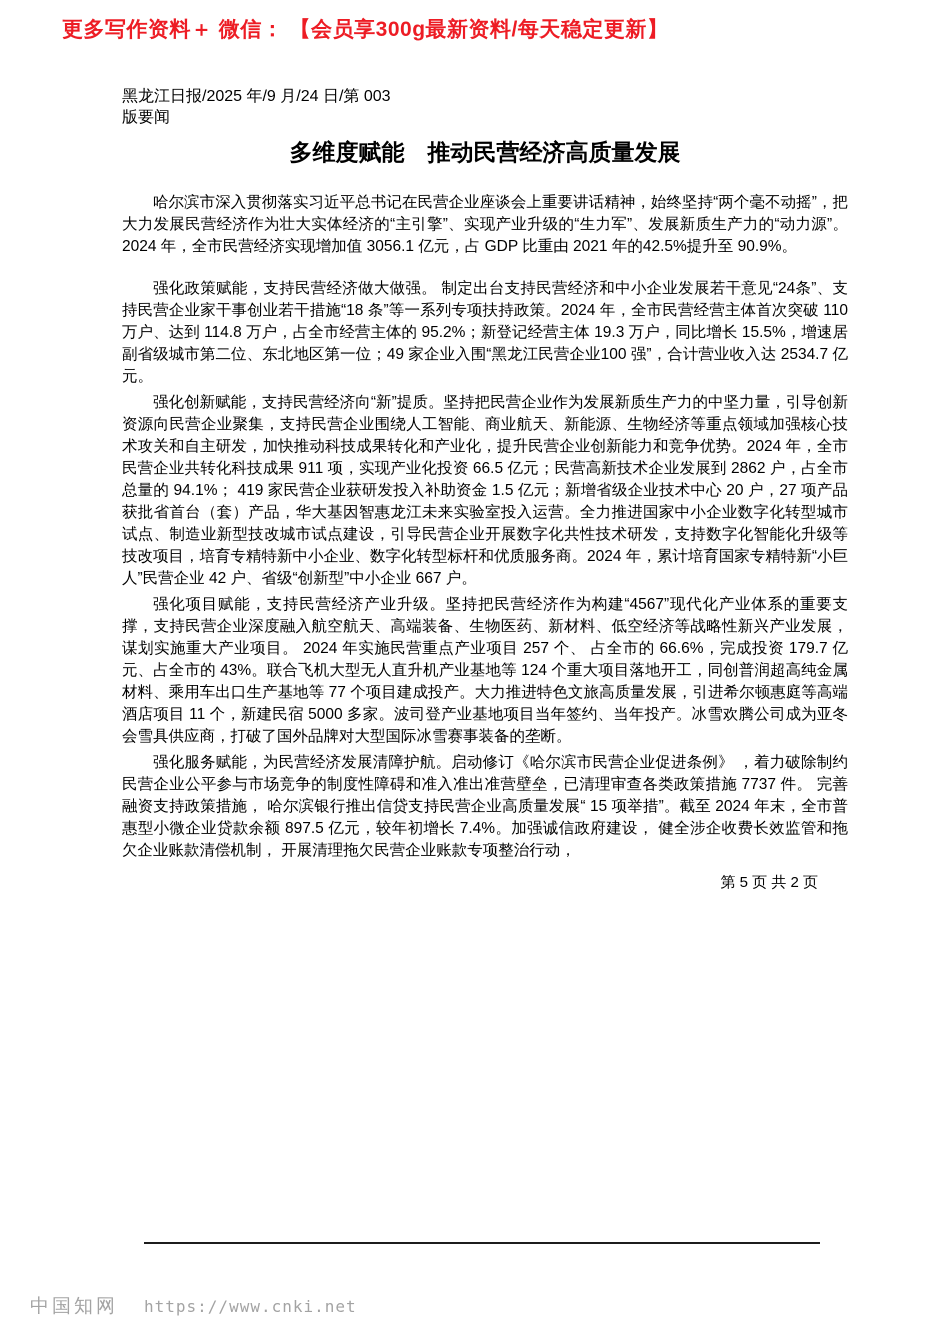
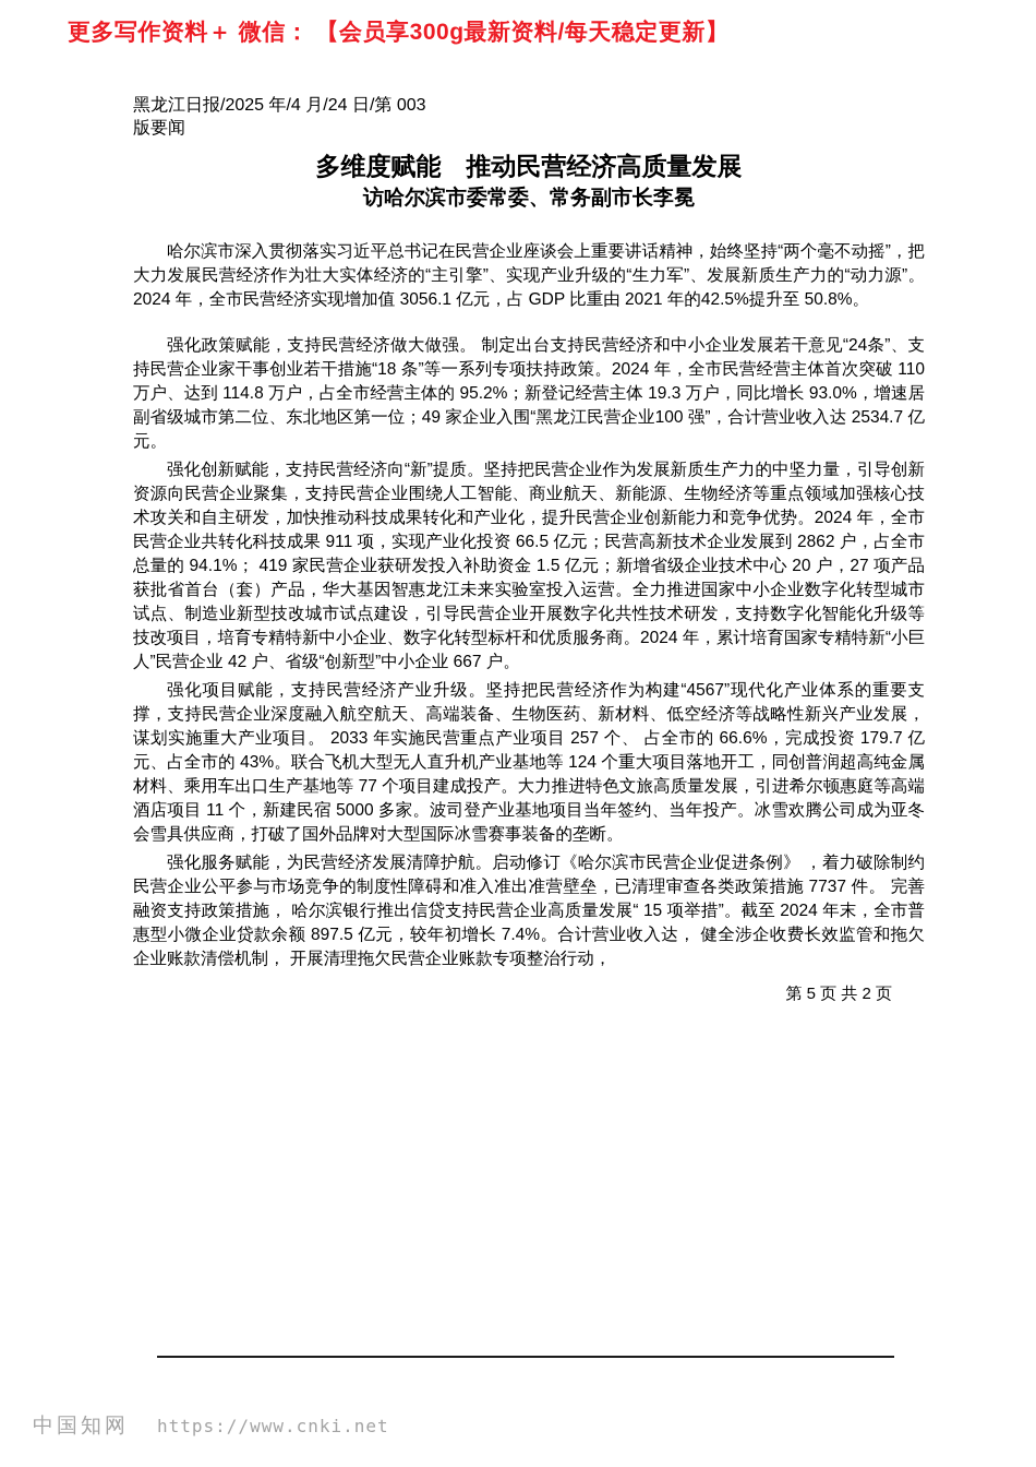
  更多写作资料＋ 微信： 【会员享300g最新资料/每天稳定更新】
- 黑龙江日报/2025 年/9 月/24 日/第 003
+ 黑龙江日报/2025 年/4 月/24 日/第 003
  版要闻
  多维度赋能 推动民营经济高质量发展
+ 访哈尔滨市委常委、常务副市长李冕
- 哈尔滨市深入贯彻落实习近平总书记在民营企业座谈会上重要讲话精神，始终坚持“两个毫不动摇”，把大力发展民营经济作为壮大实体经济的“主引擎”、实现产业升级的“生力军”、发展新质生产力的“动力源”。 2024 年，全市民营经济实现增加值 3056.1 亿元，占 GDP 比重由 2021 年的42.5%提升至 90.9%。
+ 哈尔滨市深入贯彻落实习近平总书记在民营企业座谈会上重要讲话精神，始终坚持“两个毫不动摇”，把大力发展民营经济作为壮大实体经济的“主引擎”、实现产业升级的“生力军”、发展新质生产力的“动力源”。 2024 年，全市民营经济实现增加值 3056.1 亿元，占 GDP 比重由 2021 年的42.5%提升至 50.8%。
- 强化政策赋能，支持民营经济做大做强。 制定出台支持民营经济和中小企业发展若干意见“24条”、支持民营企业家干事创业若干措施“18 条”等一系列专项扶持政策。2024 年，全市民营经营主体首次突破 110 万户、达到 114.8 万户，占全市经营主体的 95.2%；新登记经营主体 19.3 万户，同比增长 15.5%，增速居副省级城市第二位、东北地区第一位；49 家企业入围“黑龙江民营企业100 强”，合计营业收入达 2534.7 亿元。
+ 强化政策赋能，支持民营经济做大做强。 制定出台支持民营经济和中小企业发展若干意见“24条”、支持民营企业家干事创业若干措施“18 条”等一系列专项扶持政策。2024 年，全市民营经营主体首次突破 110 万户、达到 114.8 万户，占全市经营主体的 95.2%；新登记经营主体 19.3 万户，同比增长 93.0%，增速居副省级城市第二位、东北地区第一位；49 家企业入围“黑龙江民营企业100 强”，合计营业收入达 2534.7 亿元。
  强化创新赋能，支持民营经济向“新”提质。坚持把民营企业作为发展新质生产力的中坚力量，引导创新资源向民营企业聚集，支持民营企业围绕人工智能、商业航天、新能源、生物经济等重点领域加强核心技术攻关和自主研发，加快推动科技成果转化和产业化，提升民营企业创新能力和竞争优势。2024 年，全市民营企业共转化科技成果 911 项，实现产业化投资 66.5 亿元；民营高新技术企业发展到 2862 户，占全市总量的 94.1%； 419 家民营企业获研发投入补助资金 1.5 亿元；新增省级企业技术中心 20 户，27 项产品获批省首台（套）产品，华大基因智惠龙江未来实验室投入运营。全力推进国家中小企业数字化转型城市试点、制造业新型技改城市试点建设，引导民营企业开展数字化共性技术研发，支持数字化智能化升级等技改项目，培育专精特新中小企业、数字化转型标杆和优质服务商。2024 年，累计培育国家专精特新“小巨人”民营企业 42 户、省级“创新型”中小企业 667 户。
- 强化项目赋能，支持民营经济产业升级。坚持把民营经济作为构建“4567”现代化产业体系的重要支撑，支持民营企业深度融入航空航天、高端装备、生物医药、新材料、低空经济等战略性新兴产业发展，谋划实施重大产业项目。 2024 年实施民营重点产业项目 257 个、 占全市的 66.6%，完成投资 179.7 亿元、占全市的 43%。联合飞机大型无人直升机产业基地等 124 个重大项目落地开工，同创普润超高纯金属材料、乘用车出口生产基地等 77 个项目建成投产。大力推进特色文旅高质量发展，引进希尔顿惠庭等高端酒店项目 11 个，新建民宿 5000 多家。波司登产业基地项目当年签约、当年投产。冰雪欢腾公司成为亚冬会雪具供应商，打破了国外品牌对大型国际冰雪赛事装备的垄断。
+ 强化项目赋能，支持民营经济产业升级。坚持把民营经济作为构建“4567”现代化产业体系的重要支撑，支持民营企业深度融入航空航天、高端装备、生物医药、新材料、低空经济等战略性新兴产业发展，谋划实施重大产业项目。 2033 年实施民营重点产业项目 257 个、 占全市的 66.6%，完成投资 179.7 亿元、占全市的 43%。联合飞机大型无人直升机产业基地等 124 个重大项目落地开工，同创普润超高纯金属材料、乘用车出口生产基地等 77 个项目建成投产。大力推进特色文旅高质量发展，引进希尔顿惠庭等高端酒店项目 11 个，新建民宿 5000 多家。波司登产业基地项目当年签约、当年投产。冰雪欢腾公司成为亚冬会雪具供应商，打破了国外品牌对大型国际冰雪赛事装备的垄断。
- 强化服务赋能，为民营经济发展清障护航。启动修订《哈尔滨市民营企业促进条例》 ，着力破除制约民营企业公平参与市场竞争的制度性障碍和准入准出准营壁垒，已清理审查各类政策措施 7737 件。 完善融资支持政策措施， 哈尔滨银行推出信贷支持民营企业高质量发展“ 15 项举措”。截至 2024 年末，全市普惠型小微企业贷款余额 897.5 亿元，较年初增长 7.4%。加强诚信政府建设， 健全涉企收费长效监管和拖欠企业账款清偿机制， 开展清理拖欠民营企业账款专项整治行动，
+ 强化服务赋能，为民营经济发展清障护航。启动修订《哈尔滨市民营企业促进条例》 ，着力破除制约民营企业公平参与市场竞争的制度性障碍和准入准出准营壁垒，已清理审查各类政策措施 7737 件。 完善融资支持政策措施， 哈尔滨银行推出信贷支持民营企业高质量发展“ 15 项举措”。截至 2024 年末，全市普惠型小微企业贷款余额 897.5 亿元，较年初增长 7.4%。合计营业收入达， 健全涉企收费长效监管和拖欠企业账款清偿机制， 开展清理拖欠民营企业账款专项整治行动，
  第 5 页 共 2 页
  中国知网
  https://www.cnki.net
